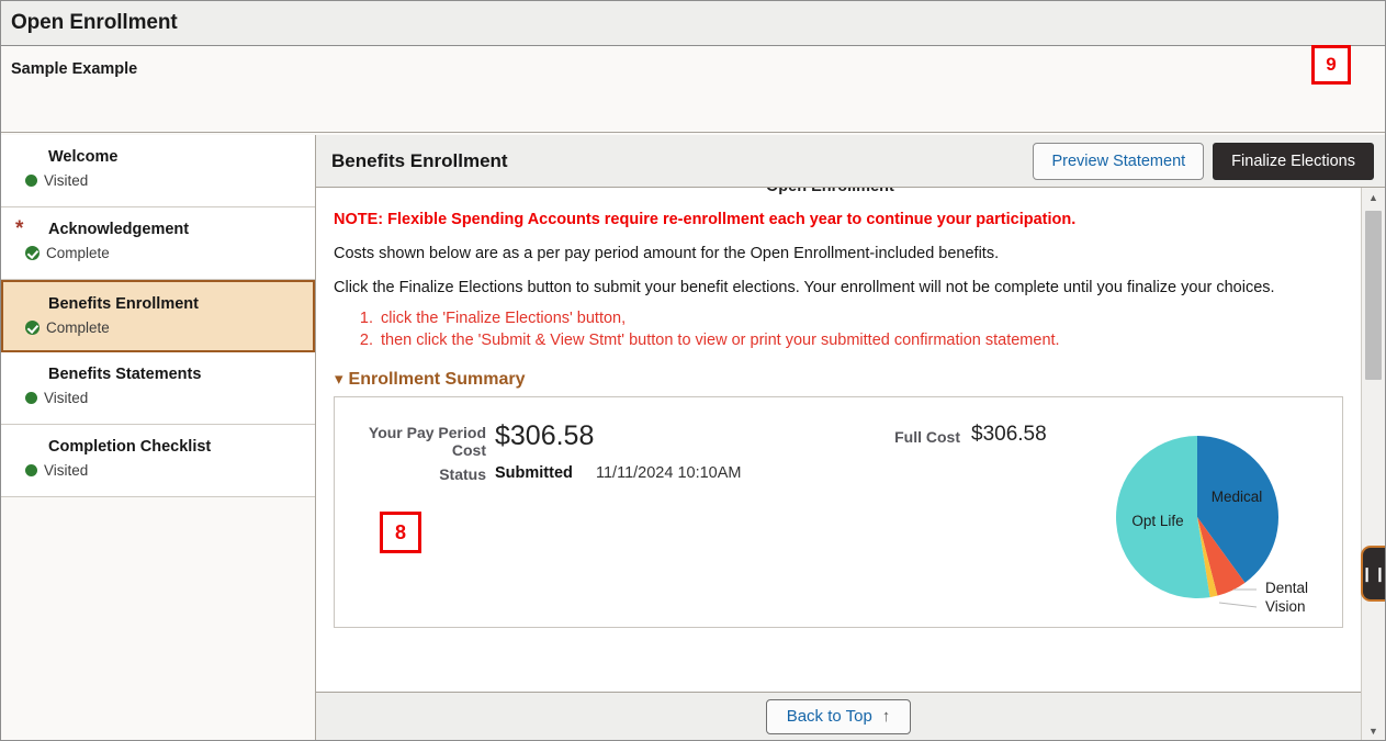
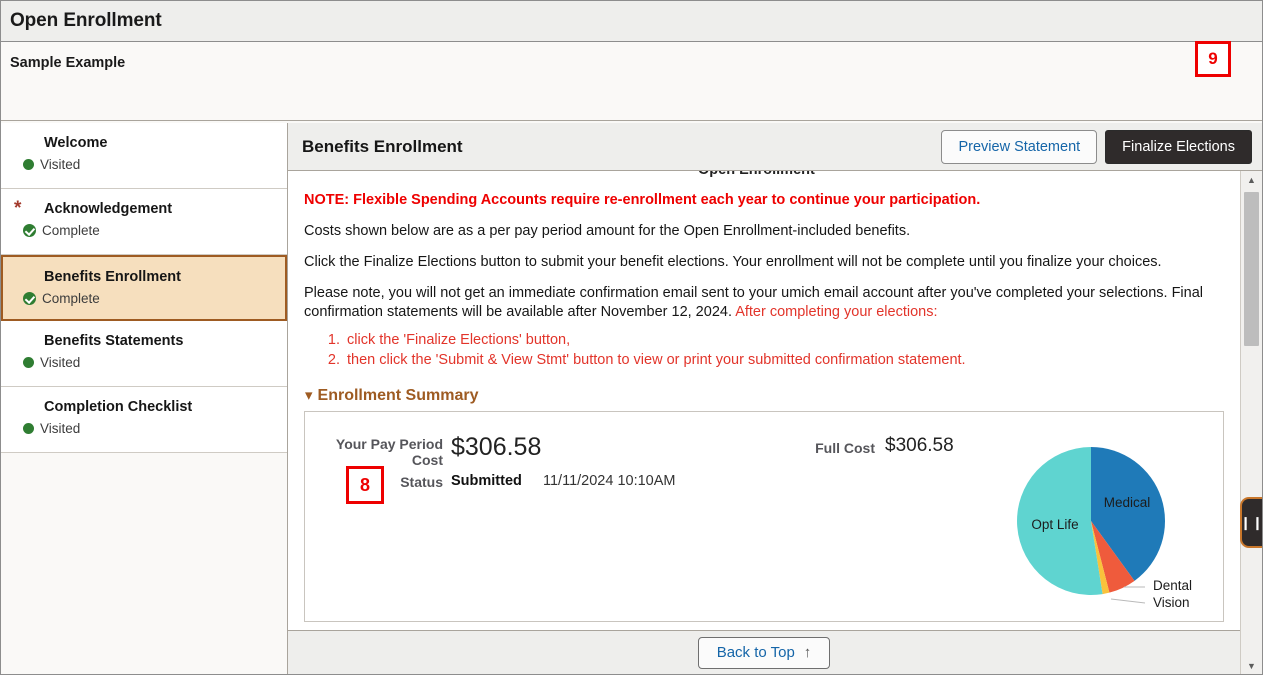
  Open Enrollment
  Sample Example
  9
  Welcome
  Visited
  *
  Acknowledgement
  Complete
  Benefits Enrollment
  Complete
  Benefits Statements
  Visited
  Completion Checklist
  Visited
  Benefits Enrollment
  Preview Statement
  Finalize Elections
  NOTE: Flexible Spending Accounts require re-enrollment each year to continue your participation.
  Costs shown below are as a per pay period amount for the Open Enrollment-included benefits.
  Click the Finalize Elections button to submit your benefit elections. Your enrollment will not be complete until you finalize your choices.
+ Please note, you will not get an immediate confirmation email sent to your umich email account after you've completed your selections. Final confirmation statements will be available after November 12, 2024. After completing your elections:
  click the 'Finalize Elections' button,
  then click the 'Submit & View Stmt' button to view or print your submitted confirmation statement.
  ▾
  Enrollment Summary
  Your Pay Period
  Cost
  $306.58
  Full Cost
  $306.58
  Status
  Submitted
  11/11/2024 10:10AM
  Medical
  Opt Life
  Dental
  Vision
  ▲
  ▼
  ❙❙
  Back to Top
  ↑
  8
